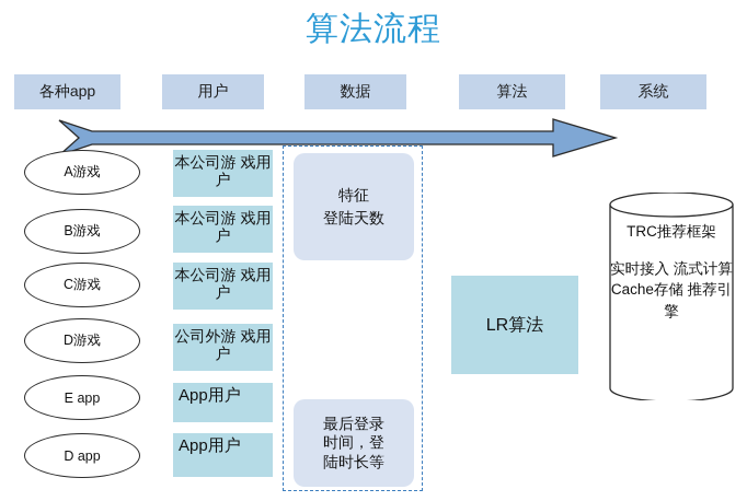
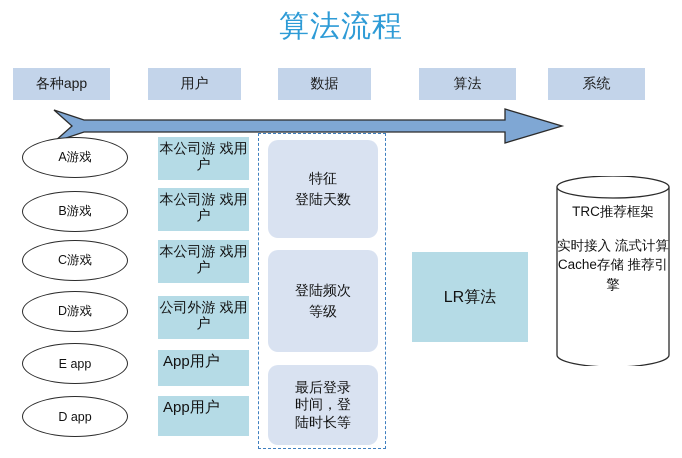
  算法流程
  各种app
  用户
  数据
  算法
  系统
  A游戏
  B游戏
  C游戏
  D游戏
  E app
  D app
  本公司游 戏用户
  本公司游 戏用户
  本公司游 戏用户
  公司外游 戏用户
  App用户
  App用户
  特征
  登陆天数
+ 登陆频次
+ 等级
  最后登录
  时间，登
  陆时长等
  LR算法
  TRC推荐框架 实时接入 流式计算 Cache存储 推荐引擎
